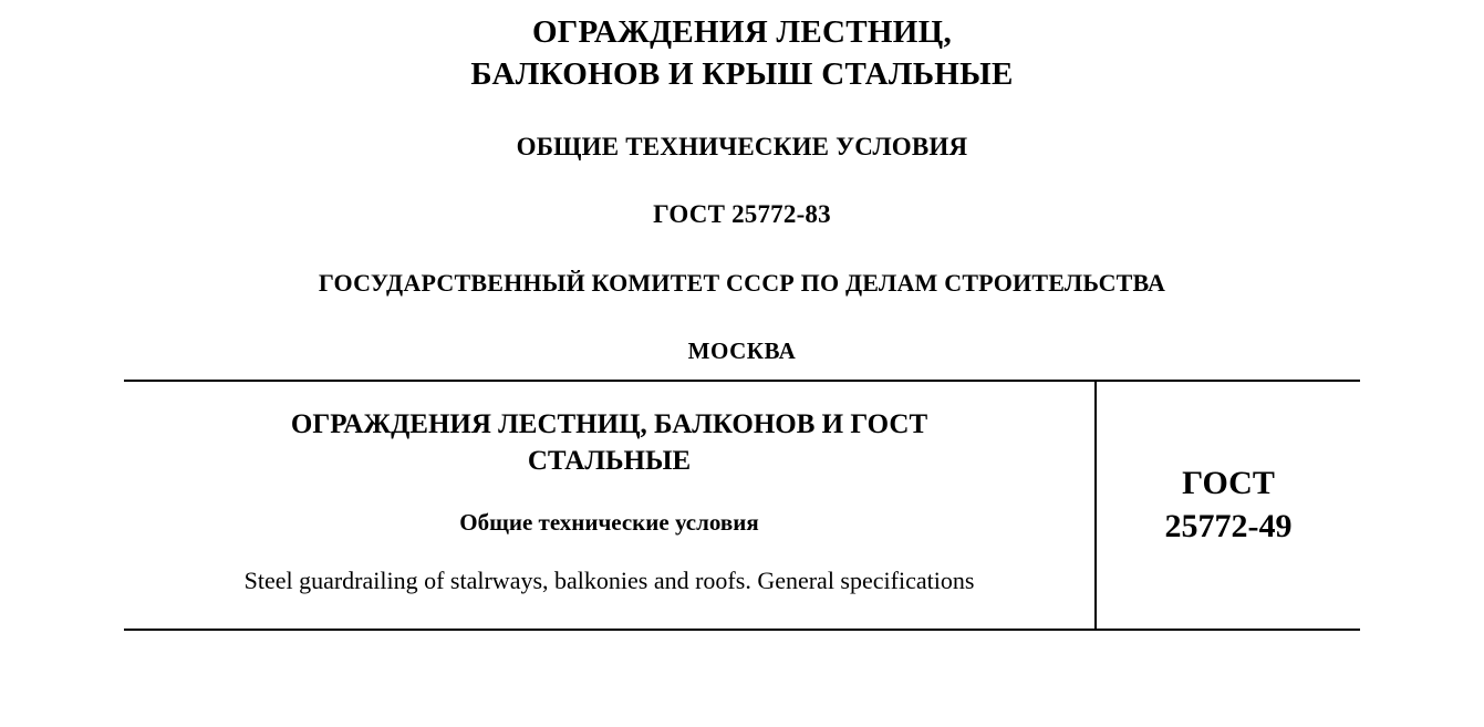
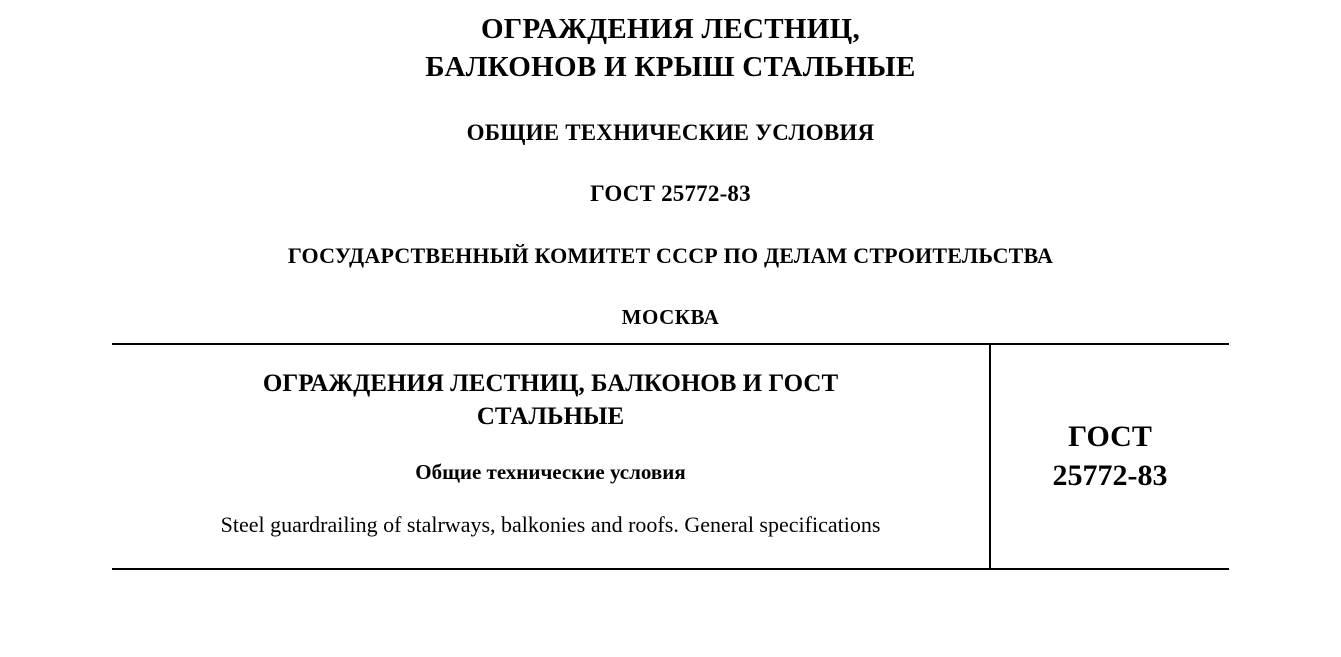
  ОГРАЖДЕНИЯ ЛЕСТНИЦ,
  БАЛКОНОВ И КРЫШ СТАЛЬНЫЕ
  ОБЩИЕ ТЕХНИЧЕСКИЕ УСЛОВИЯ
  ГОСТ 25772-83
  ГОСУДАРСТВЕННЫЙ КОМИТЕТ СССР ПО ДЕЛАМ СТРОИТЕЛЬСТВА
  МОСКВА
  ОГРАЖДЕНИЯ ЛЕСТНИЦ, БАЛКОНОВ И ГОСТ СТАЛЬНЫЕ
  Общие технические условия
  Steel guardrailing of stalrways, balkonies and roofs. General specifications
  ГОСТ
- 25772-49
+ 25772-83
